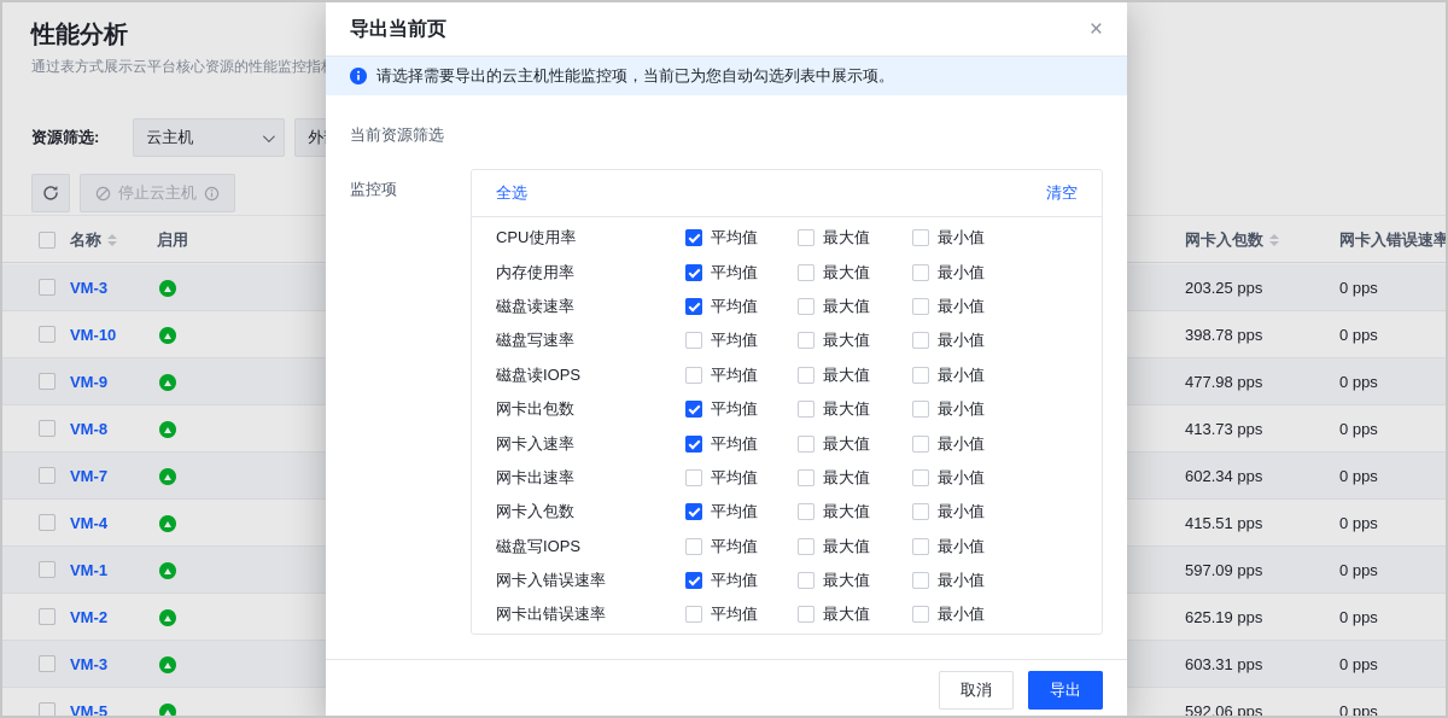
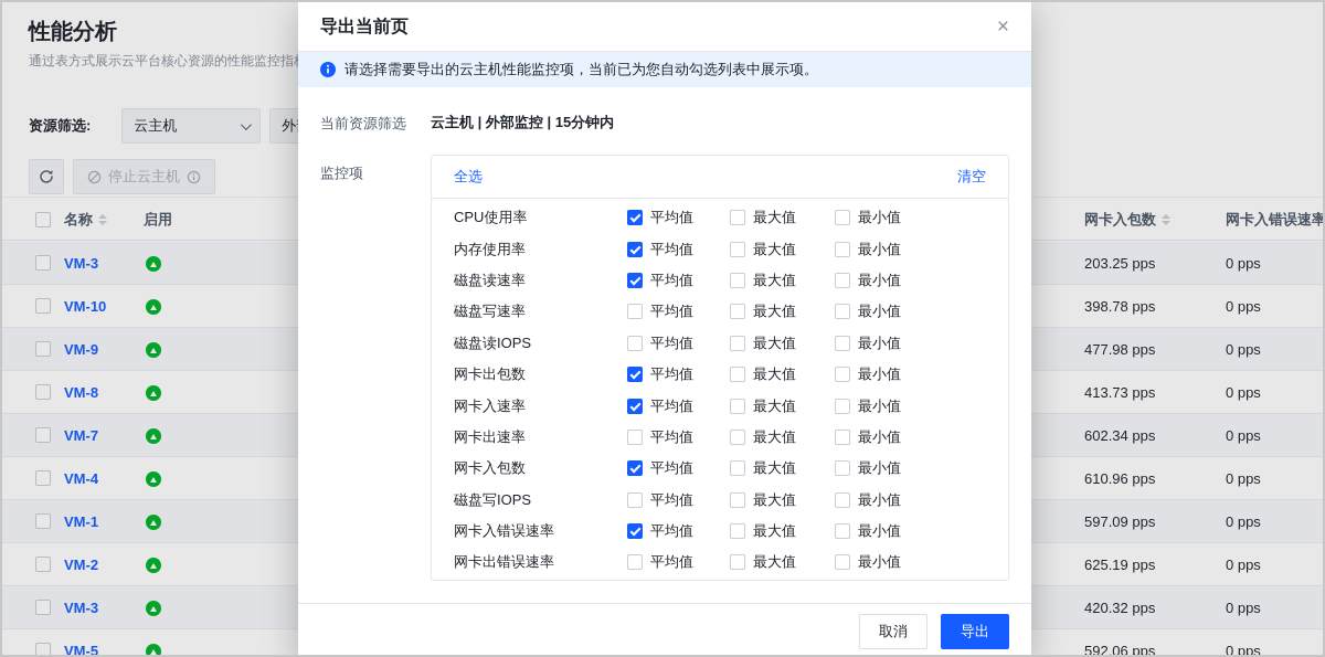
  性能分析
  通过表方式展示云平台核心资源的性能监控指
  资源筛选:
  云主机
  停止云主机
  名称
  启用
  网卡入包数
  网卡入错误速率
  VM-3
  203.25 pps
  0 pps
  VM-10
  398.78 pps
  0 pps
  VM-9
  477.98 pps
  0 pps
  VM-8
  413.73 pps
  0 pps
  VM-7
  602.34 pps
  0 pps
  VM-4
- 415.51 pps
+ 610.96 pps
  0 pps
  VM-1
  597.09 pps
  0 pps
  VM-2
  625.19 pps
  0 pps
  VM-3
- 603.31 pps
+ 420.32 pps
  0 pps
  VM-5
  592.06 pps
  0 pps
  导出当前页
  请选择需要导出的云主机性能监控项，当前已为您自动勾选列表中展示项。
  当前资源筛选
+ 云主机 | 外部监控 | 15分钟内
  监控项
  全选
  清空
  CPU使用率
  平均值
  最大值
  最小值
  内存使用率
  平均值
  最大值
  最小值
  磁盘读速率
  平均值
  最大值
  最小值
  磁盘写速率
  平均值
  最大值
  最小值
  磁盘读IOPS
  平均值
  最大值
  最小值
  网卡出包数
  平均值
  最大值
  最小值
  网卡入速率
  平均值
  最大值
  最小值
  网卡出速率
  平均值
  最大值
  最小值
  网卡入包数
  平均值
  最大值
  最小值
  磁盘写IOPS
  平均值
  最大值
  最小值
  网卡入错误速率
  平均值
  最大值
  最小值
  网卡出错误速率
  平均值
  最大值
  最小值
  取消
  导出
